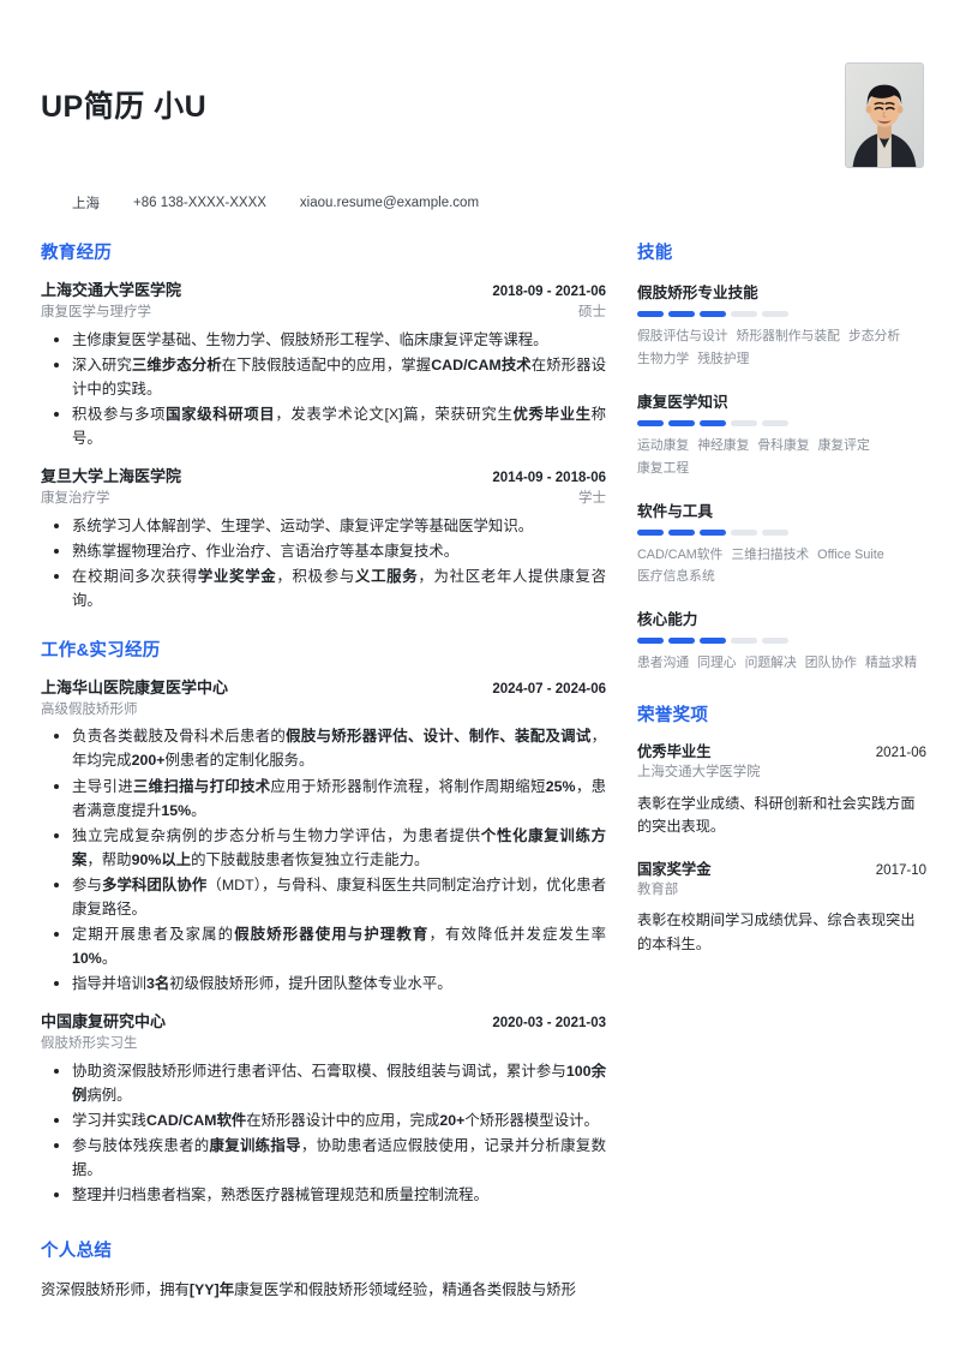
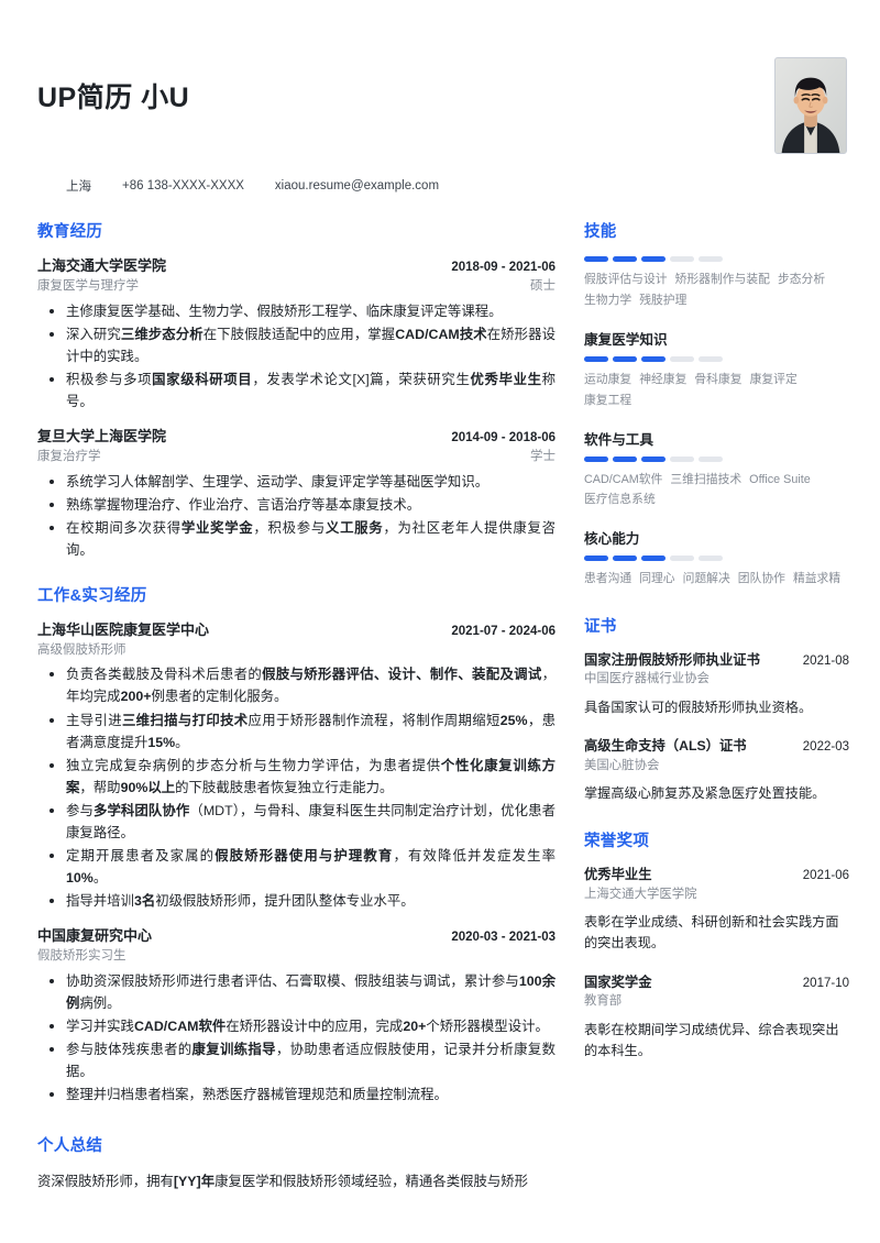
  UP简历 小U
  上海
  +86 138-XXXX-XXXX
  xiaou.resume@example.com
  教育经历
  上海交通大学医学院
  2018-09 - 2021-06
  康复医学与理疗学
  硕士
  主修康复医学基础、生物力学、假肢矫形工程学、临床康复评定等课程。
  深入研究三维步态分析在下肢假肢适配中的应用，掌握CAD/CAM技术在矫形器设计中的实践。
  积极参与多项国家级科研项目，发表学术论文[X]篇，荣获研究生优秀毕业生称号。
  复旦大学上海医学院
  2014-09 - 2018-06
  康复治疗学
  学士
  系统学习人体解剖学、生理学、运动学、康复评定学等基础医学知识。
  熟练掌握物理治疗、作业治疗、言语治疗等基本康复技术。
  在校期间多次获得学业奖学金，积极参与义工服务，为社区老年人提供康复咨询。
  工作&实习经历
  上海华山医院康复医学中心
- 2024-07 - 2024-06
+ 2021-07 - 2024-06
  高级假肢矫形师
  负责各类截肢及骨科术后患者的假肢与矫形器评估、设计、制作、装配及调试，年均完成200+例患者的定制化服务。
  主导引进三维扫描与打印技术应用于矫形器制作流程，将制作周期缩短25%，患者满意度提升15%。
  独立完成复杂病例的步态分析与生物力学评估，为患者提供个性化康复训练方案，帮助90%以上的下肢截肢患者恢复独立行走能力。
  参与多学科团队协作（MDT），与骨科、康复科医生共同制定治疗计划，优化患者康复路径。
  定期开展患者及家属的假肢矫形器使用与护理教育，有效降低并发症发生率10%。
  指导并培训3名初级假肢矫形师，提升团队整体专业水平。
  中国康复研究中心
  2020-03 - 2021-03
  假肢矫形实习生
  协助资深假肢矫形师进行患者评估、石膏取模、假肢组装与调试，累计参与100余例病例。
  学习并实践CAD/CAM软件在矫形器设计中的应用，完成20+个矫形器模型设计。
  参与肢体残疾患者的康复训练指导，协助患者适应假肢使用，记录并分析康复数据。
  整理并归档患者档案，熟悉医疗器械管理规范和质量控制流程。
  技能
- 假肢矫形专业技能
  假肢评估与设计 矫形器制作与装配 步态分析生物力学 残肢护理
  康复医学知识
  运动康复 神经康复 骨科康复 康复评定康复工程
  软件与工具
  CAD/CAM软件 三维扫描技术 Office Suite医疗信息系统
  核心能力
  患者沟通 同理心 问题解决 团队协作 精益求精
+ 证书
+ 国家注册假肢矫形师执业证书
+ 2021-08
+ 中国医疗器械行业协会
+ 具备国家认可的假肢矫形师执业资格。
+ 高级生命支持（ALS）证书
+ 2022-03
+ 美国心脏协会
+ 掌握高级心肺复苏及紧急医疗处置技能。
  荣誉奖项
  优秀毕业生
  2021-06
  上海交通大学医学院
  表彰在学业成绩、科研创新和社会实践方面的突出表现。
  国家奖学金
  2017-10
  教育部
  表彰在校期间学习成绩优异、综合表现突出的本科生。
  个人总结
  资深假肢矫形师，拥有[YY]年康复医学和假肢矫形领域经验，精通各类假肢与矫形
